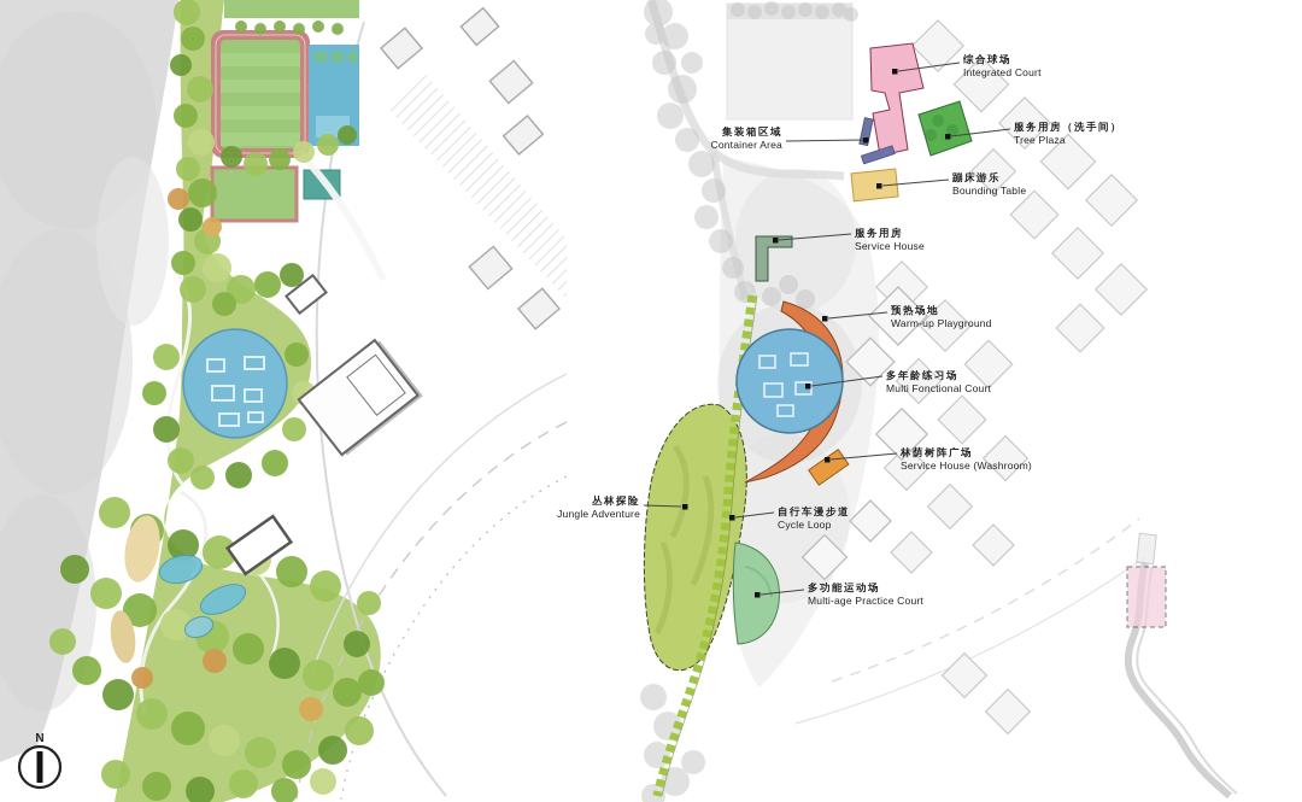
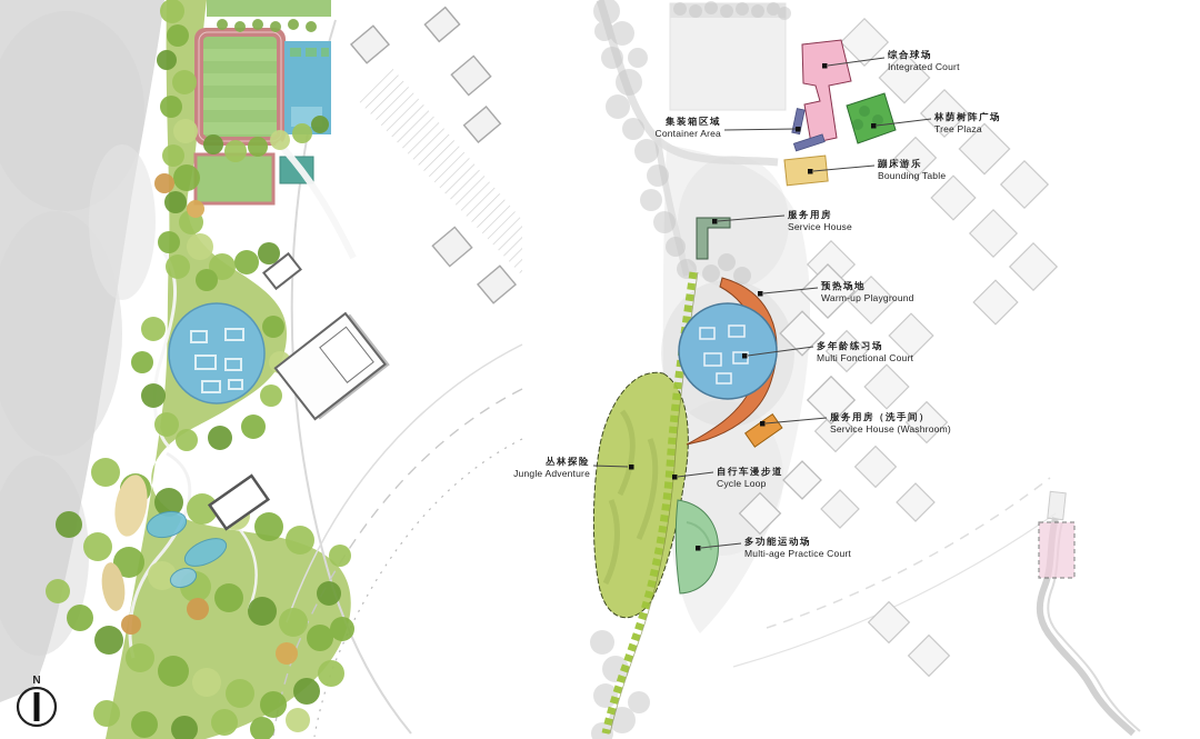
  N
  综合球场
  Integrated Court
- 服务用房（洗手间）
+ 林荫树阵广场
  Tree Plaza
  集装箱区域
  Container Area
  蹦床游乐
  Bounding Table
  服务用房
  Service House
  预热场地
  Warm-up Playground
  多年龄练习场
  Multi Fonctional Court
- 林荫树阵广场
+ 服务用房（洗手间）
  Service House (Washroom)
  丛林探险
  Jungle Adventure
  自行车漫步道
  Cycle Loop
  多功能运动场
  Multi-age Practice Court
